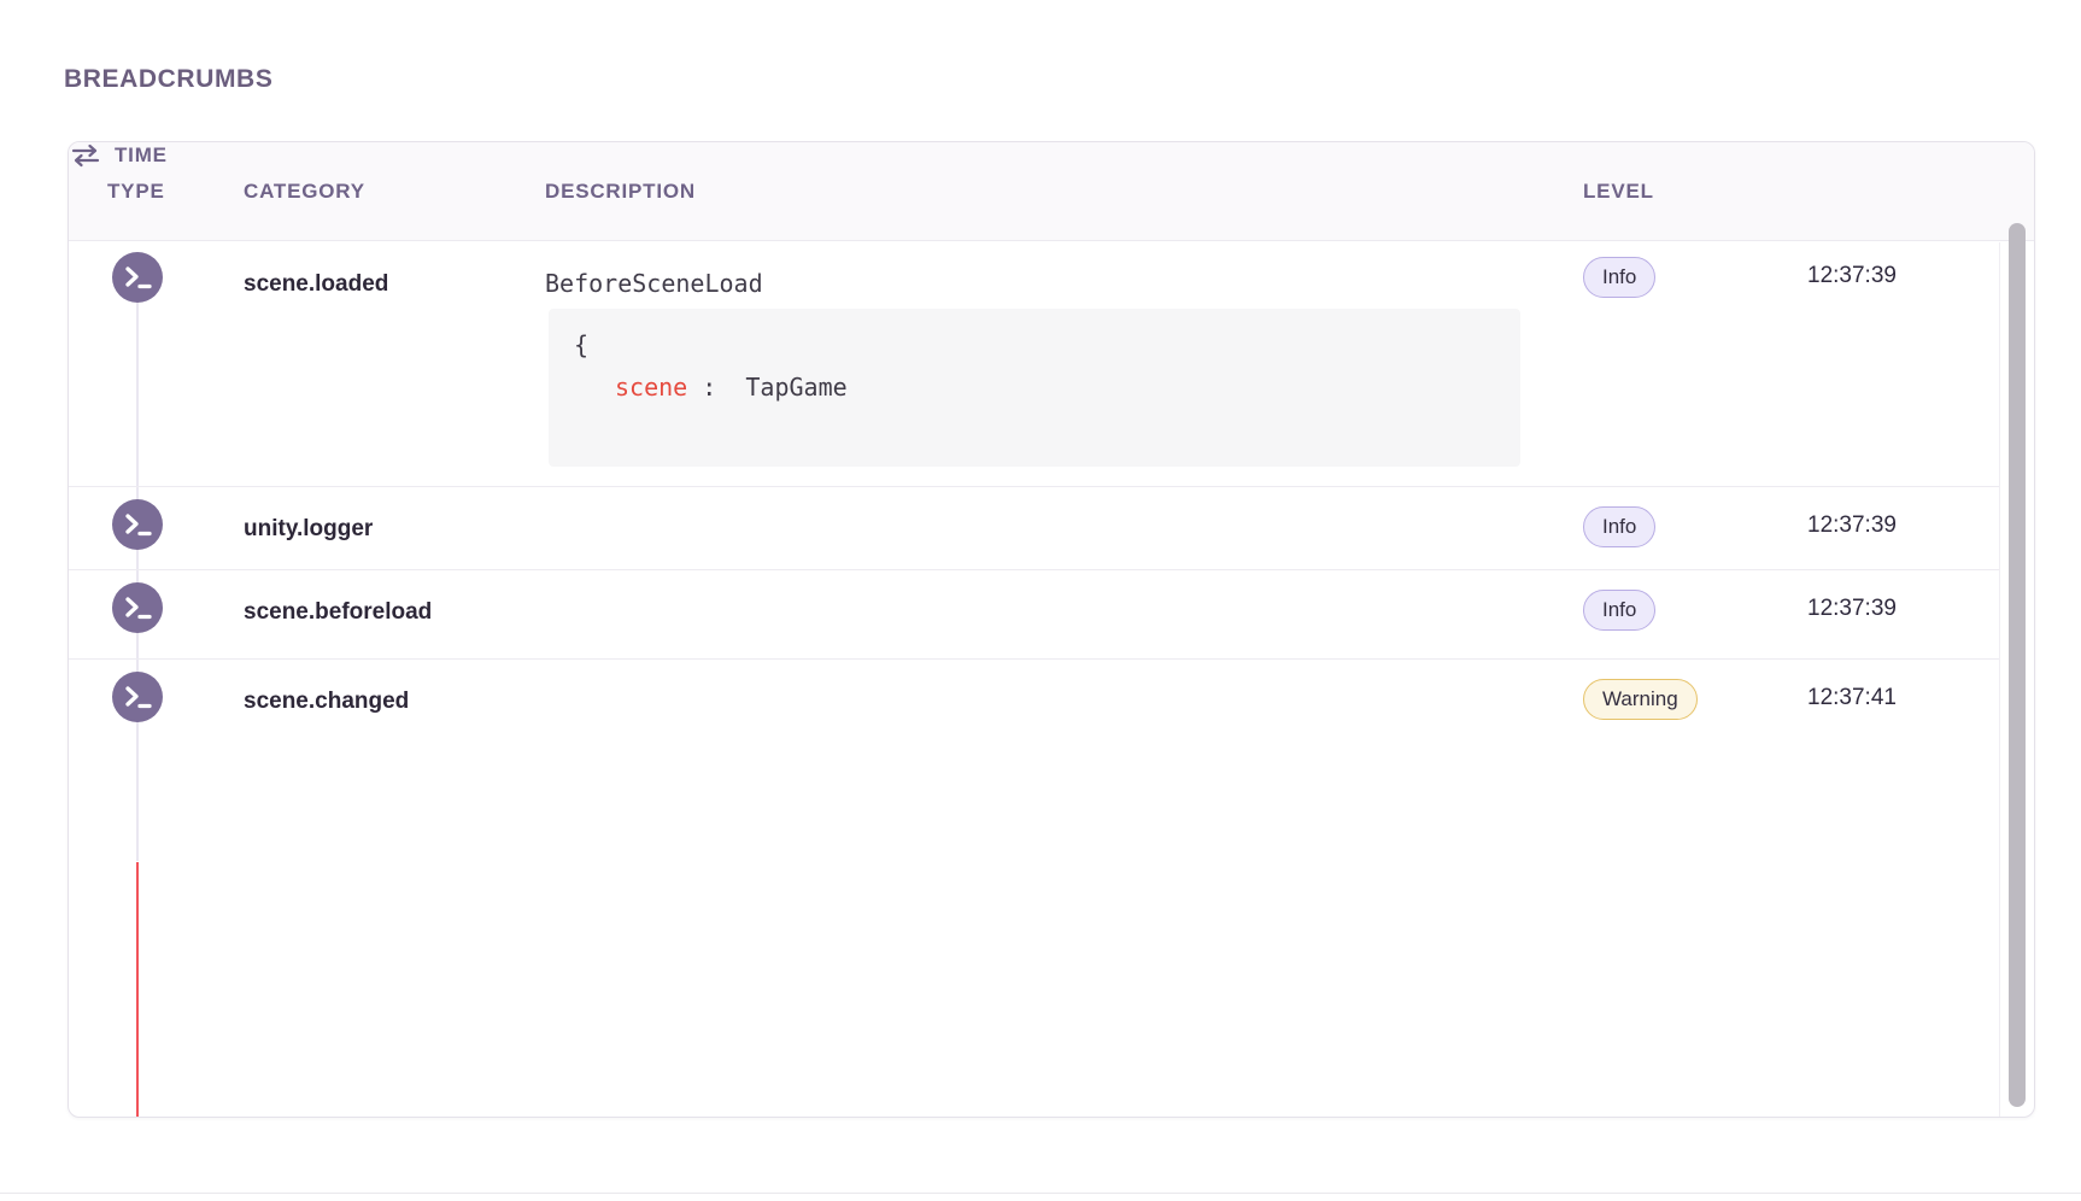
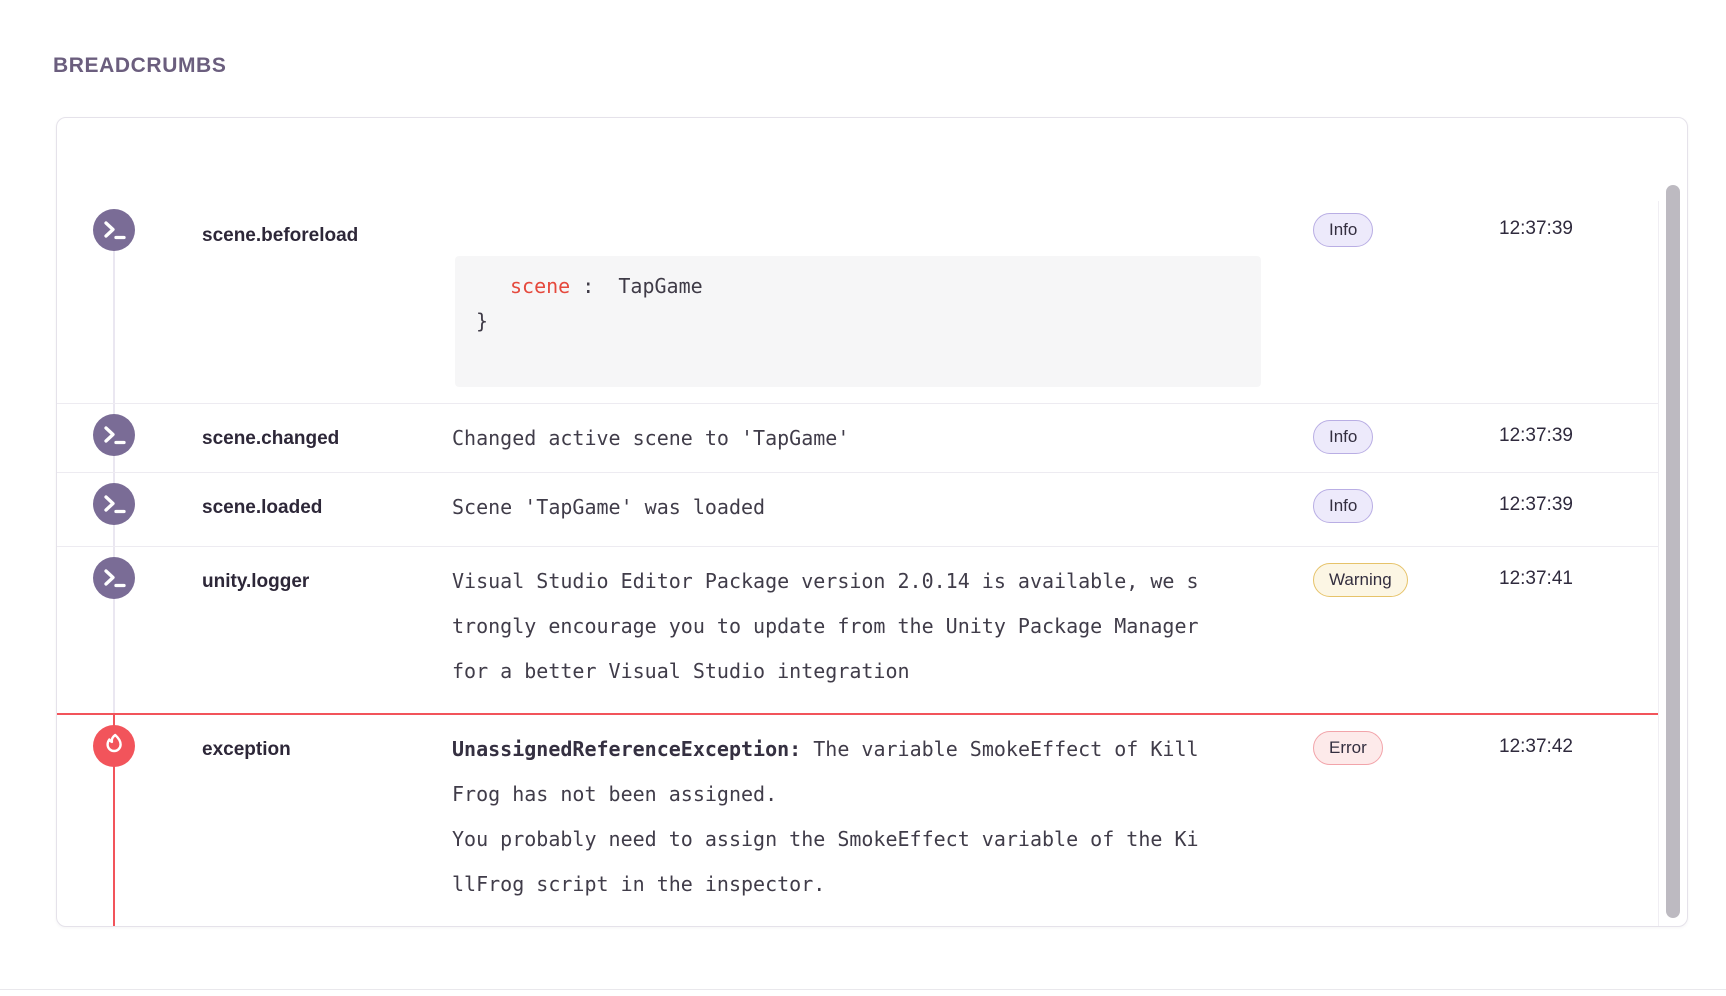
  BREADCRUMBS
- TYPE
- CATEGORY
- DESCRIPTION
- LEVEL
- TIME
- scene.loaded
+ scene.beforeload
- BeforeSceneLoad
- {
  scene : TapGame
+ }
  Info
  12:37:39
- unity.logger
+ scene.changed
+ Changed active scene to 'TapGame'
  Info
  12:37:39
- scene.beforeload
+ scene.loaded
+ Scene 'TapGame' was loaded
  Info
  12:37:39
- scene.changed
+ unity.logger
+ Visual Studio Editor Package version 2.0.14 is available, we s
+ trongly encourage you to update from the Unity Package Manager
+ for a better Visual Studio integration
  Warning
  12:37:41
+ exception
+ UnassignedReferenceException: The variable SmokeEffect of Kill
+ Frog has not been assigned.
+ You probably need to assign the SmokeEffect variable of the Ki
+ llFrog script in the inspector.
+ Error
+ 12:37:42
